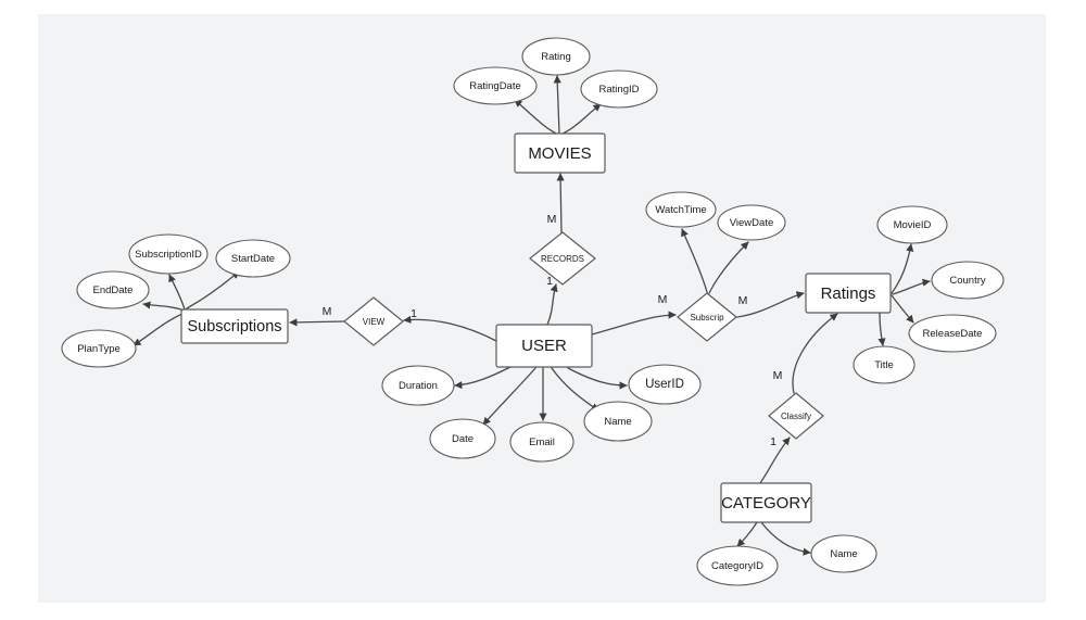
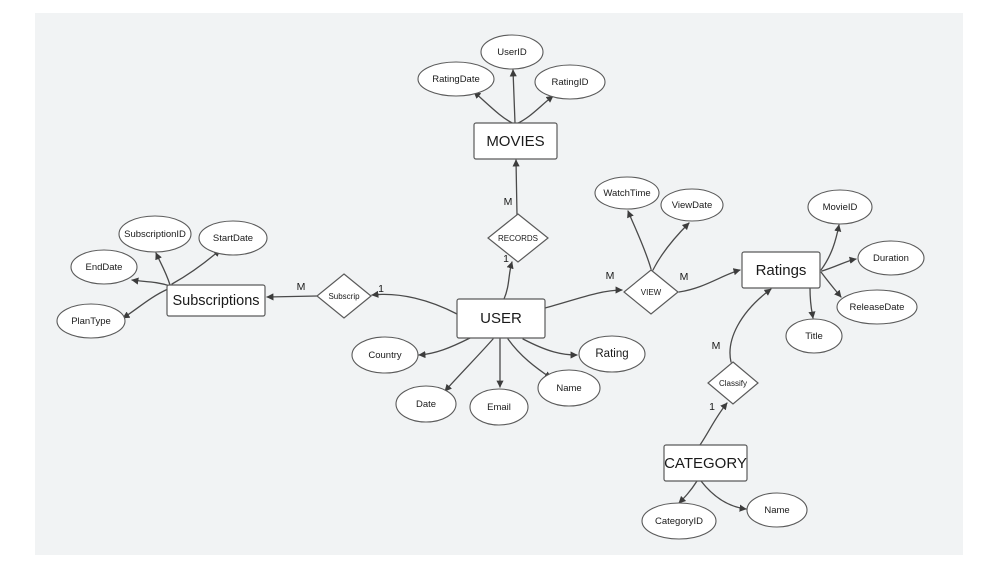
  Subscriptions
  MOVIES
  USER
  Ratings
  CATEGORY
- VIEW
+ Subscrip
  RECORDS
- Subscrip
+ VIEW
  Classify
- Rating
+ UserID
  RatingDate
  RatingID
  SubscriptionID
  StartDate
  EndDate
  PlanType
- Duration
+ Country
- UserID
+ Rating
  Date
  Email
  Name
  WatchTime
  ViewDate
  MovieID
- Country
+ Duration
  ReleaseDate
  Title
  CategoryID
  Name
  M
  1
  M
  1
  M
  M
  M
  1
